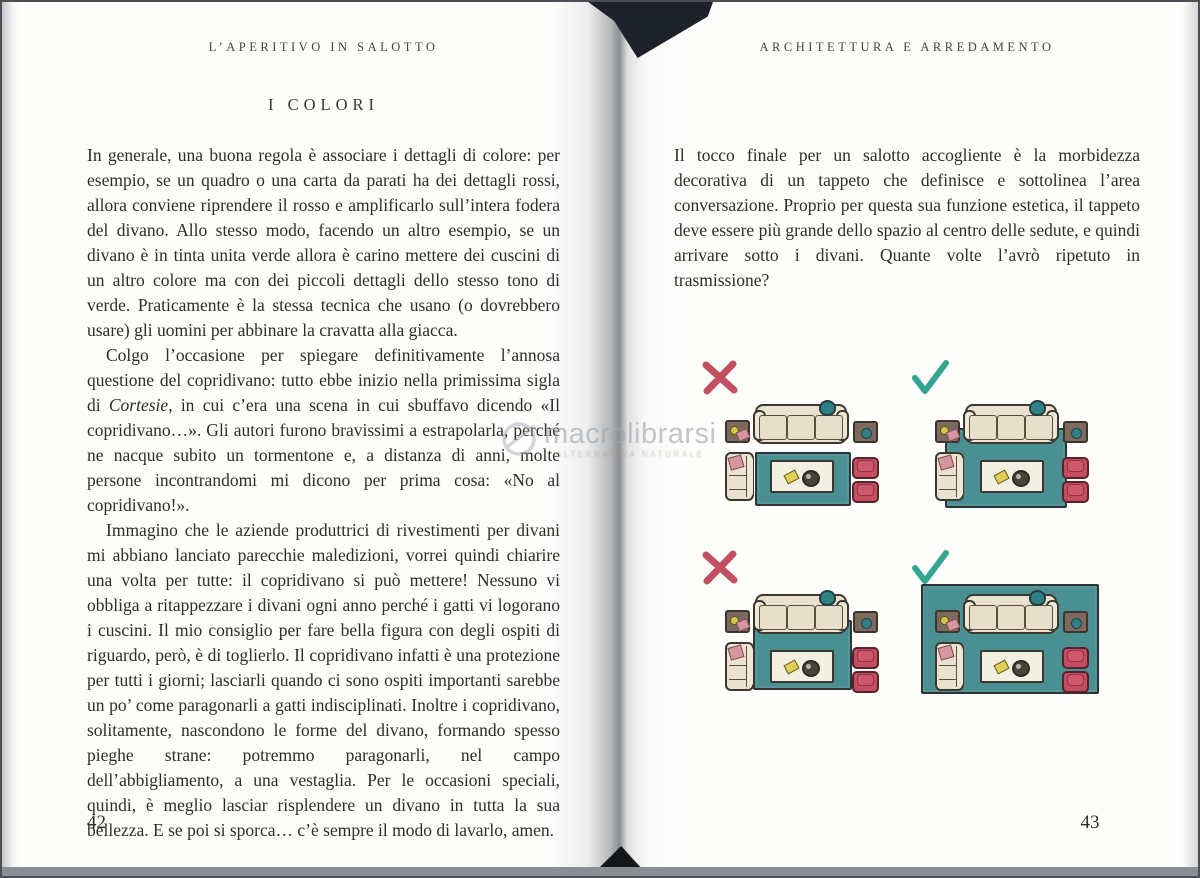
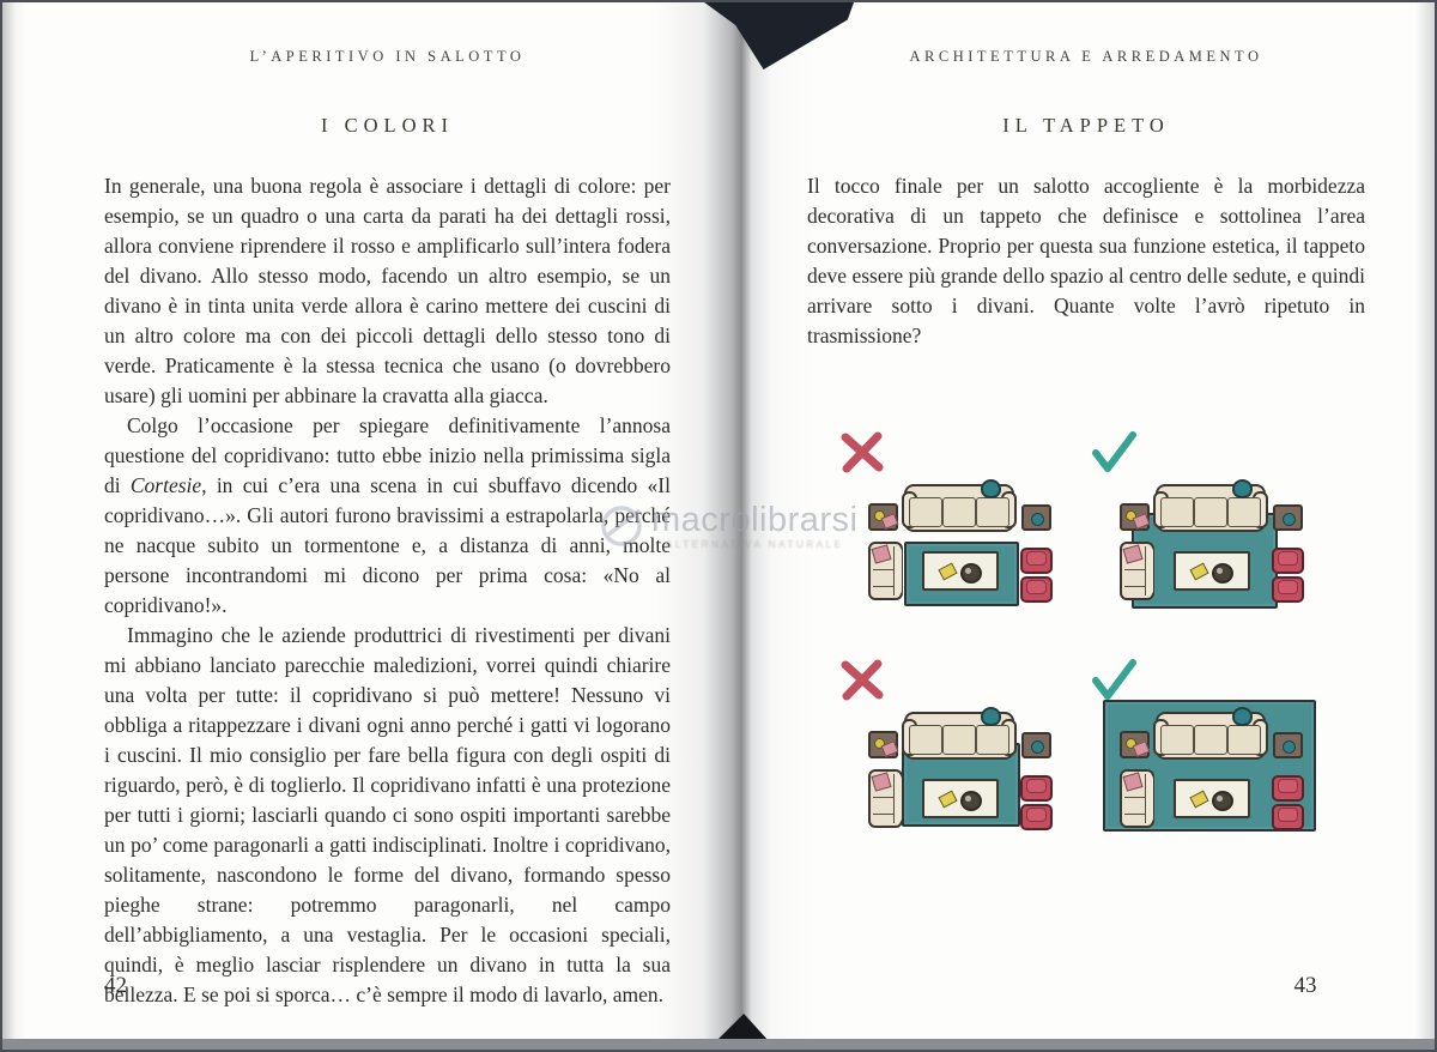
  L’APERITIVO IN SALOTTO
  I COLORI
  In generale, una buona regola è associare i dettagli di colore: p esempio, se un quadro o una carta da parati ha dei dettagli ros allora conviene riprendere il rosso e amplificarlo sull’intera fode del divano. Allo stesso modo, facendo un altro esempio, se divano è in tinta unita verde allora è carino mettere dei cuscini un altro colore ma con dei piccoli dettagli dello stesso tono verde. Praticamente è la stessa tecnica che usano (o dovrebbe usare) gli uomini per abbinare la cravatta alla giacca.
  Colgo l’occasione per spiegare definitivamente l’anno questione del copridivano: tutto ebbe inizio nella primissima sig di Cortesie, in cui c’era una scena in cui sbuffavo dicendo « copridivano…». Gli autori furono bravissimi a estrapolarla, perc ne nacque subito un tormentone e, a distanza di anni, mol persone incontrandomi mi dicono per prima cosa: «No copridivano!».
  Immagino che le aziende produttrici di rivestimenti per diva mi abbiano lanciato parecchie maledizioni, vorrei quindi chiari una volta per tutte: il copridivano si può mettere! Nessuno obbliga a ritappezzare i divani ogni anno perché i gatti vi logora i cuscini. Il mio consiglio per fare bella figura con degli ospiti riguardo, però, è di toglierlo. Il copridivano infatti è una protezio per tutti i giorni; lasciarli quando ci sono ospiti importanti sareb un po’ come paragonarli a gatti indisciplinati. Inoltre i copridivan solitamente, nascondono le forme del divano, formando spes pieghe strane: potremmo paragonarli, nel cam dell’abbigliamento, a una vestaglia. Per le occasioni specia quindi, è meglio lasciar risplendere un divano in tutta la s bellezza. E se poi si sporca… c’è sempre il modo di lavarlo, amen
  42
  ARCHITETTURA E ARREDAMENTO
+ IL TAPPETO
  co finale per un salotto accogliente è la morbidezza ativa di un tappeto che definisce e sottolinea l’area rsazione. Proprio per questa sua funzione estetica, il tappeto essere più grande dello spazio al centro delle sedute, e quindi re sotto i divani. Quante volte l’avrò ripetuto in issione?
  43
  macrolibrarsi
  ALTERNATIVA NATURALE
